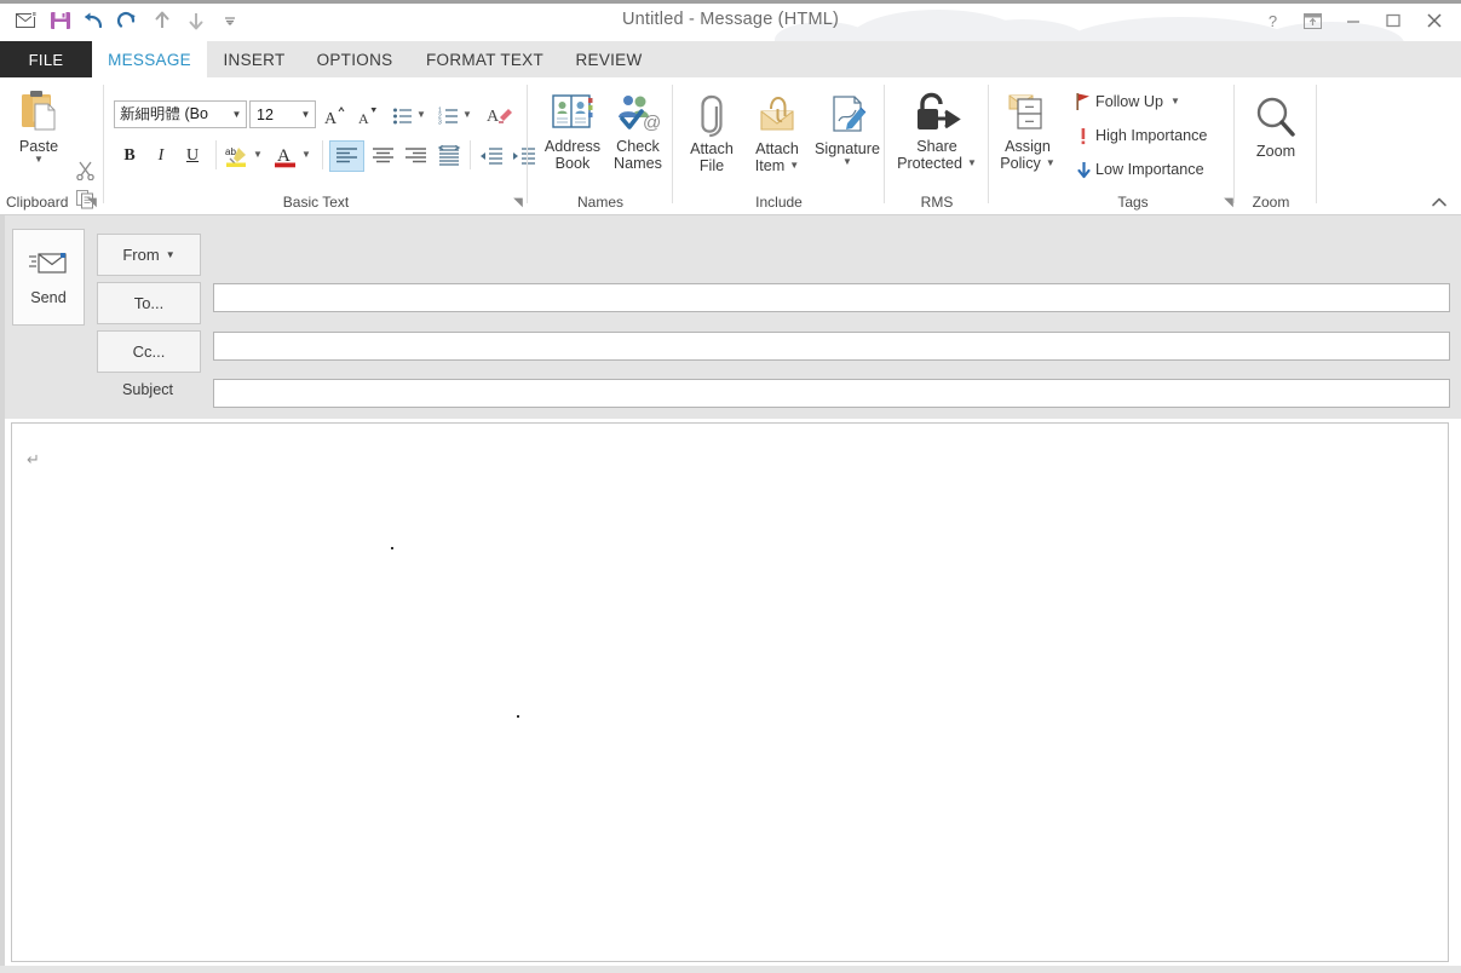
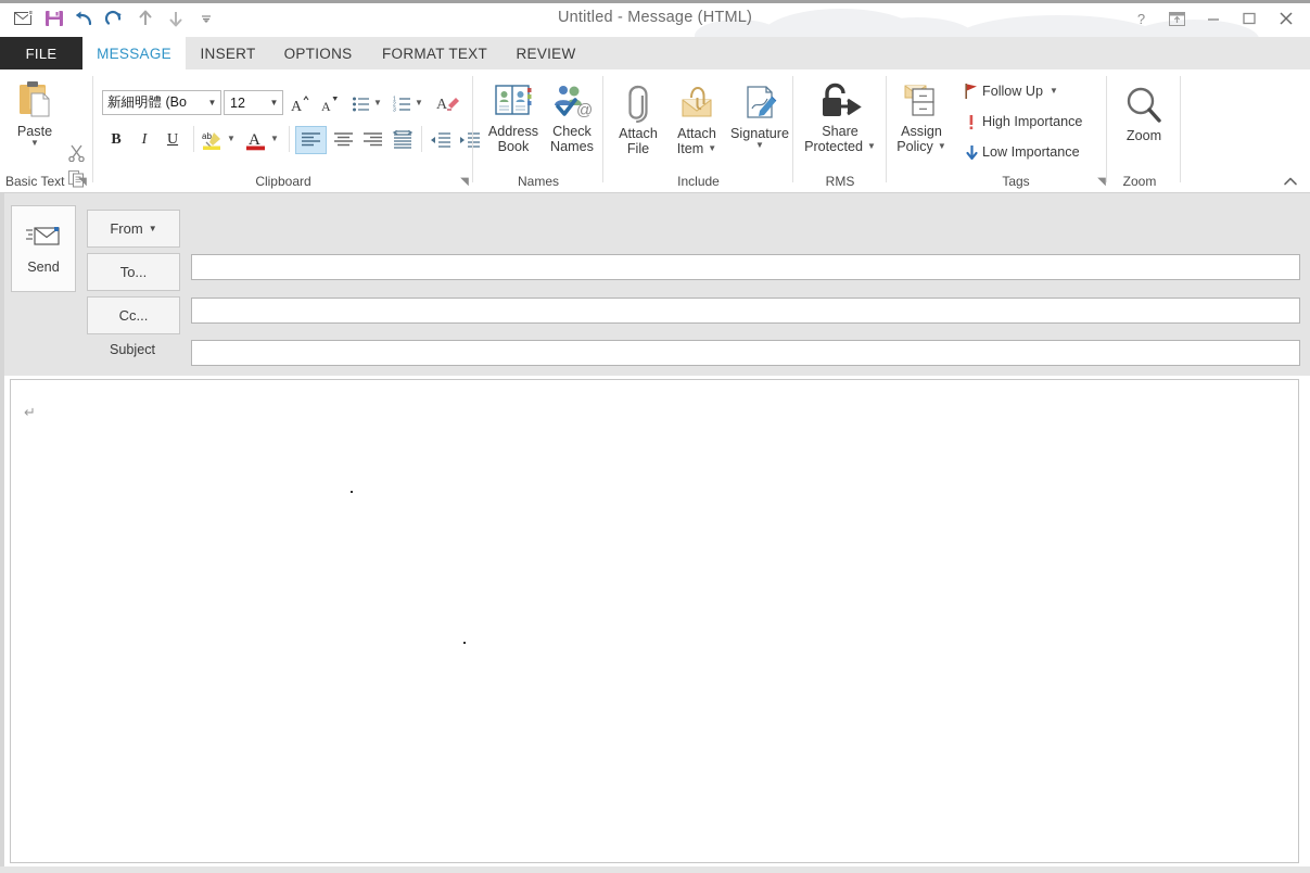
  Untitled - Message (HTML)
  ?
  FILE
  MESSAGE
  INSERT
  OPTIONS
  FORMAT TEXT
  REVIEW
  Paste
  ▼
- Clipboard
+ Basic Text
  ◥
  新細明體 (Bo
  ▼
  12
  ▼
  A
  A
  ▼
  ▼
  A
  B
  I
  U
  ab
  ▼
  A
  ▼
- Basic Text
+ Clipboard
  ◥
  Address
  Book
  @
  Check
  Names
  Names
  Attach
  File
  Attach
  Item
  ▼
  Signature
  ▼
  Include
  Share
  Protected
  ▼
  RMS
  Assign
  Policy
  ▼
  Follow Up
  ▼
  High Importance
  Low Importance
  Tags
  ◥
  Zoom
  Zoom
  Send
  From
  ▼
  To...
  Cc...
  Subject
  ↵
